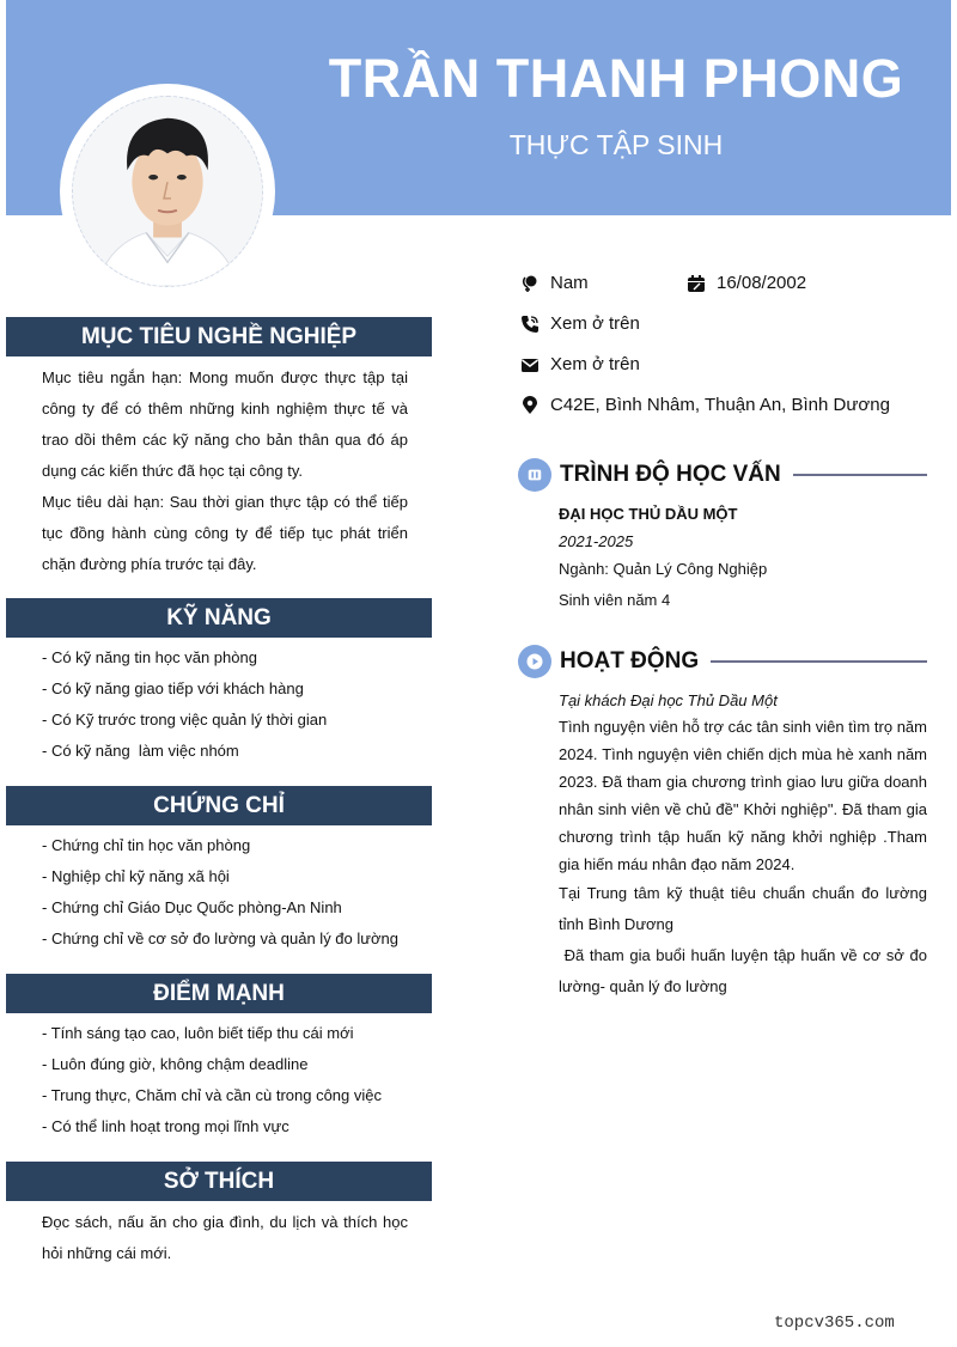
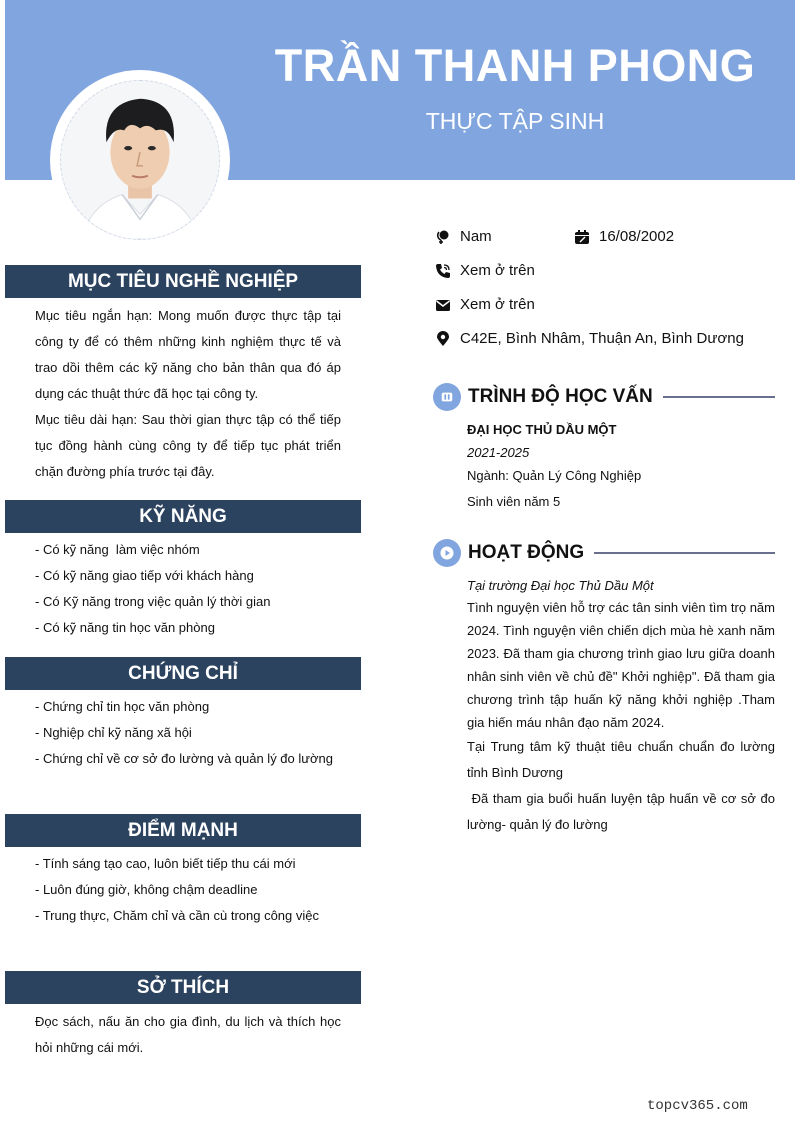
  TRẦN THANH PHONG
  THỰC TẬP SINH
  Nam
  16/08/2002
  Xem ở trên
  Xem ở trên
  C42E, Bình Nhâm, Thuận An, Bình Dương
  MỤC TIÊU NGHỀ NGHIỆP
- Mục tiêu ngắn hạn: Mong muốn được thực tập tại công ty để có thêm những kinh nghiệm thực tế và trao dồi thêm các kỹ năng cho bản thân qua đó áp dụng các kiến thức đã học tại công ty.
+ Mục tiêu ngắn hạn: Mong muốn được thực tập tại công ty để có thêm những kinh nghiệm thực tế và trao dồi thêm các kỹ năng cho bản thân qua đó áp dụng các thuật thức đã học tại công ty.
  Mục tiêu dài hạn: Sau thời gian thực tập có thể tiếp tục đồng hành cùng công ty để tiếp tục phát triển chặn đường phía trước tại đây.
  KỸ NĂNG
- - Có kỹ năng tin học văn phòng
+ - Có kỹ năng làm việc nhóm
  - Có kỹ năng giao tiếp với khách hàng
- - Có Kỹ trước trong việc quản lý thời gian
+ - Có Kỹ năng trong việc quản lý thời gian
- - Có kỹ năng làm việc nhóm
+ - Có kỹ năng tin học văn phòng
  CHỨNG CHỈ
  - Chứng chỉ tin học văn phòng
  - Nghiệp chỉ kỹ năng xã hội
- - Chứng chỉ Giáo Dục Quốc phòng-An Ninh
  - Chứng chỉ về cơ sở đo lường và quản lý đo lường
  ĐIỂM MẠNH
  - Tính sáng tạo cao, luôn biết tiếp thu cái mới
  - Luôn đúng giờ, không chậm deadline
  - Trung thực, Chăm chỉ và cần cù trong công việc
- - Có thể linh hoạt trong mọi lĩnh vực
  SỞ THÍCH
  Đọc sách, nấu ăn cho gia đình, du lịch và thích học hỏi những cái mới.
  TRÌNH ĐỘ HỌC VẤN
  ĐẠI HỌC THỦ DẦU MỘT
  2021-2025
  Ngành: Quản Lý Công Nghiệp
- Sinh viên năm 4
+ Sinh viên năm 5
  HOẠT ĐỘNG
- Tại khách Đại học Thủ Dầu Một
+ Tại trường Đại học Thủ Dầu Một
  Tình nguyện viên hỗ trợ các tân sinh viên tìm trọ năm 2024. Tình nguyện viên chiến dịch mùa hè xanh năm 2023. Đã tham gia chương trình giao lưu giữa doanh nhân sinh viên về chủ đề" Khởi nghiệp". Đã tham gia chương trình tập huấn kỹ năng khởi nghiệp .Tham gia hiến máu nhân đạo năm 2024.
  Tại Trung tâm kỹ thuật tiêu chuẩn chuẩn đo lường tỉnh Bình Dương
  Đã tham gia buổi huấn luyện tập huấn về cơ sở đo lường- quản lý đo lường
  topcv365.com
